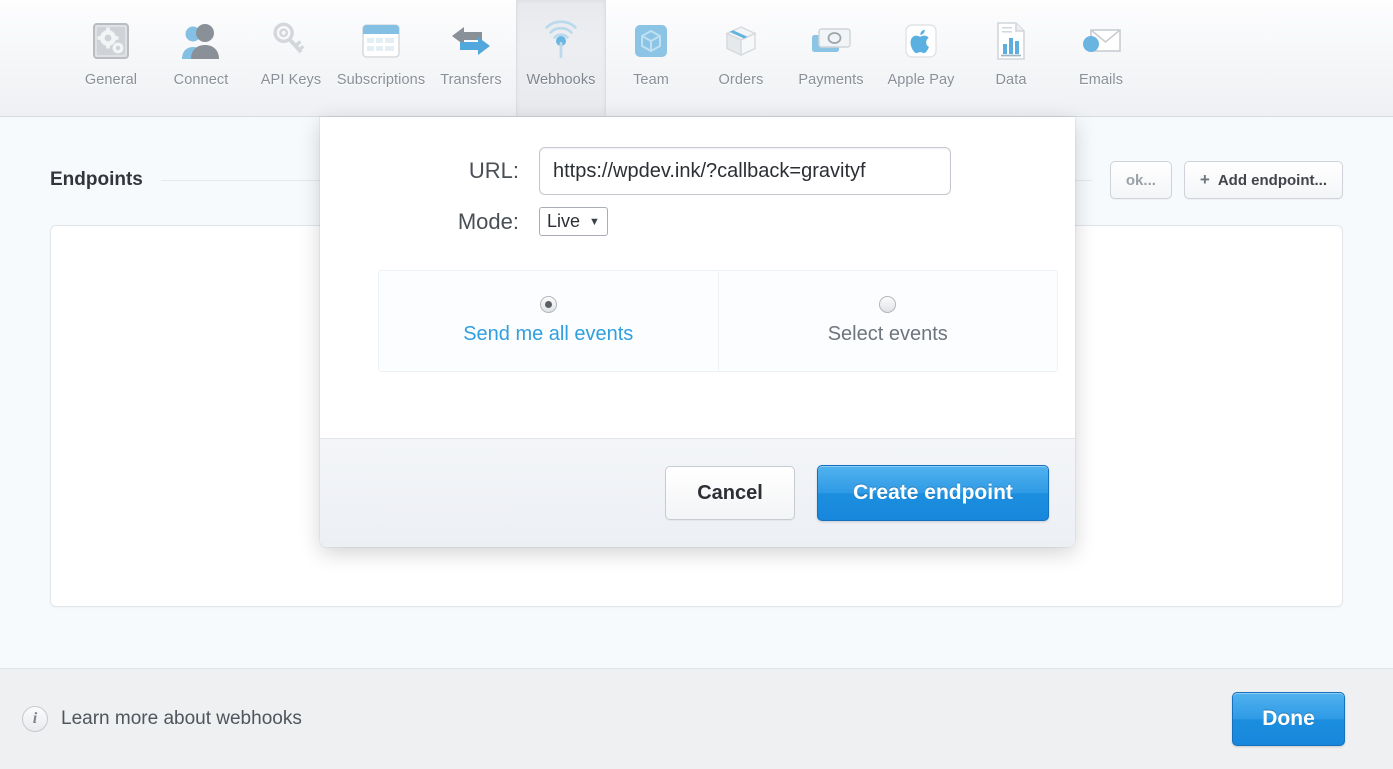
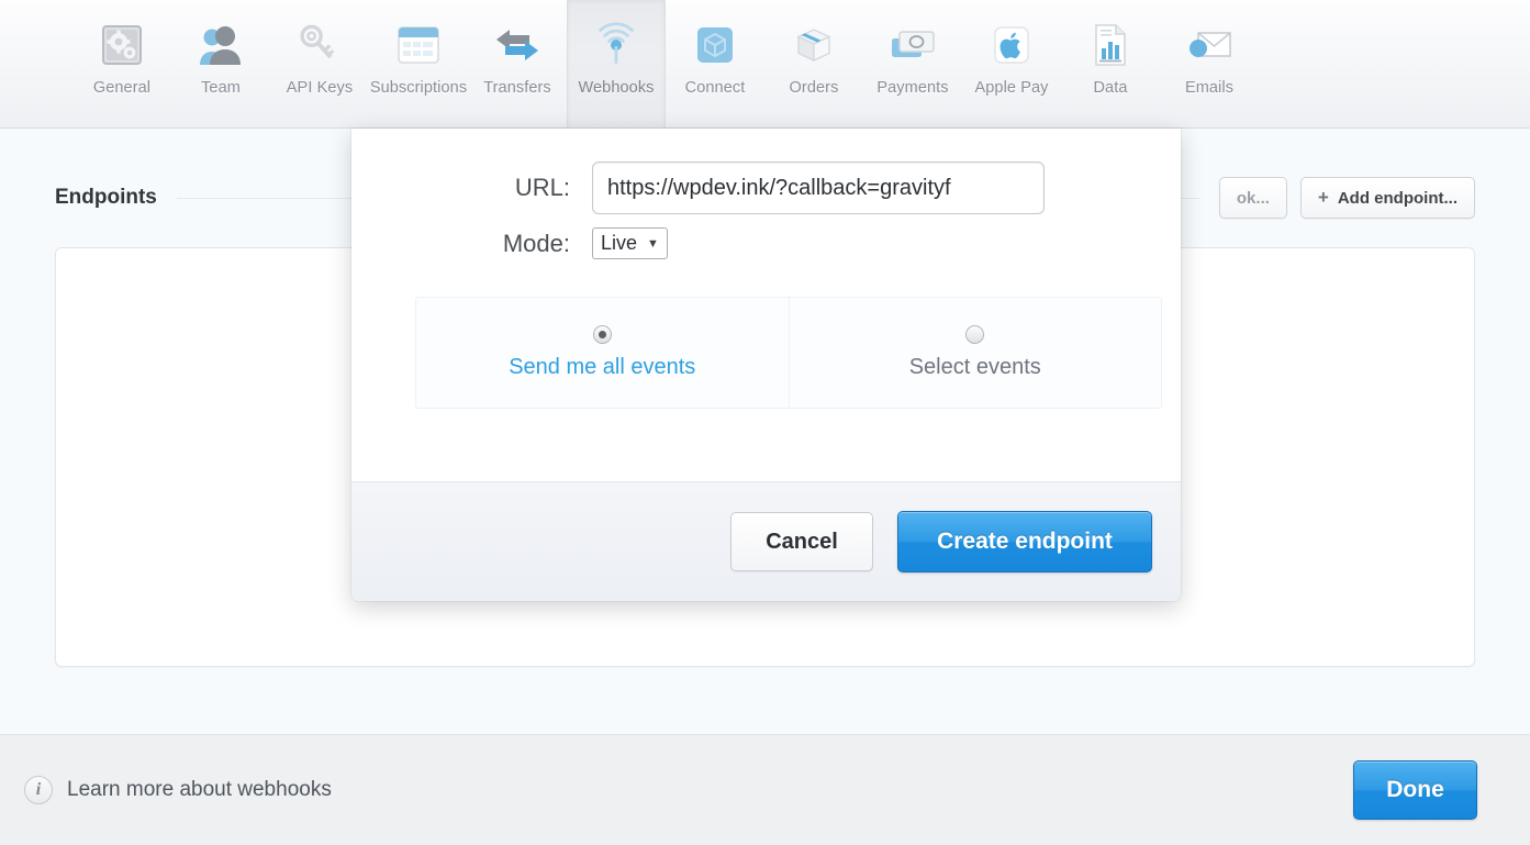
  General
- Connect
+ Team
  API Keys
  Subscriptions
  Transfers
  Webhooks
- Team
+ Connect
  Orders
  Payments
  Apple Pay
  Data
  Emails
  Endpoints
  ok...
  +
  Add endpoint...
  URL:
  https://wpdev.ink/?callback=gravityf
  Mode:
  Live
  ▼
  Send me all events
  Select events
  Cancel
  Create endpoint
  i
  Learn more about webhooks
  Done
